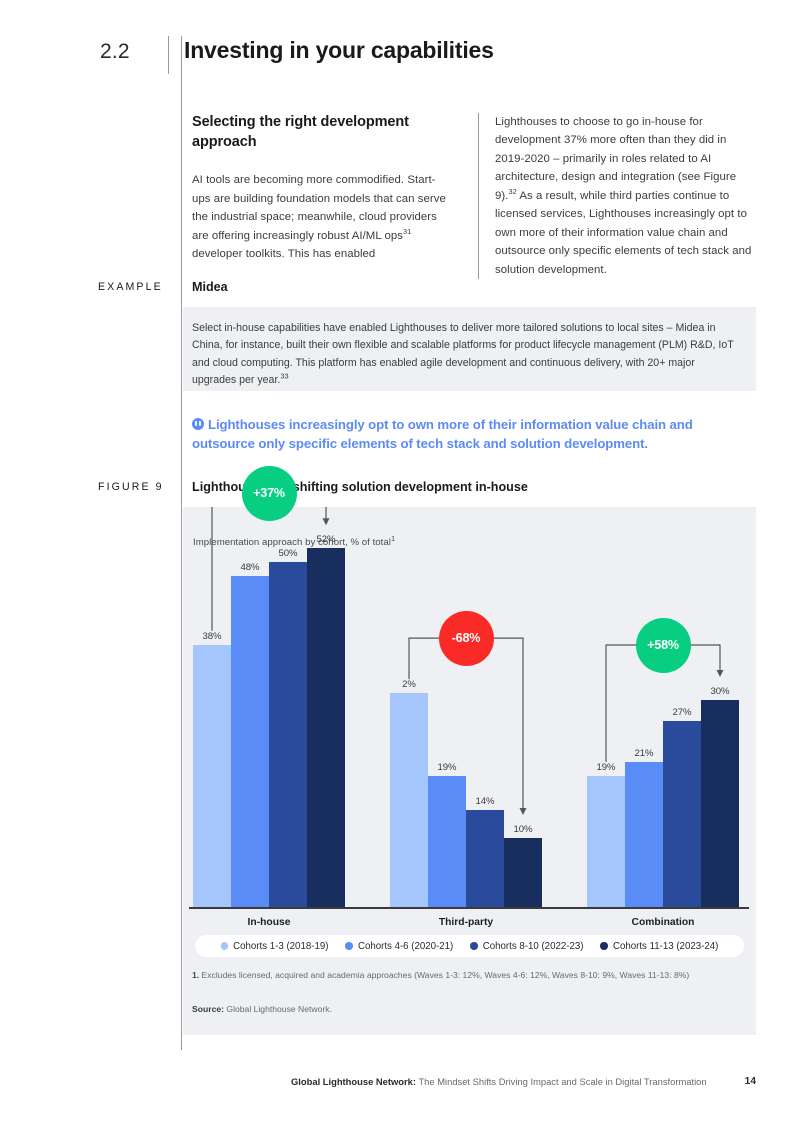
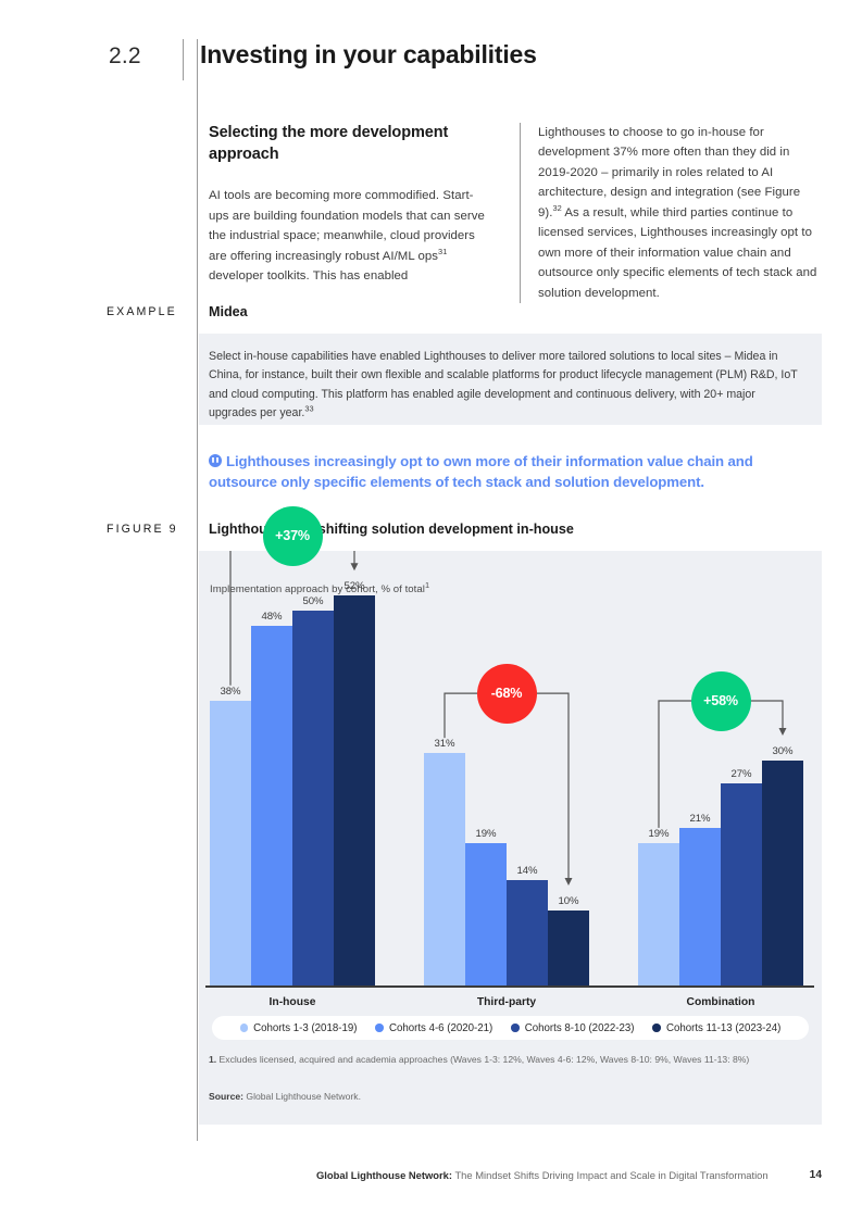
  2.2
  Investing in your capabilities
- Selecting the right development approach
+ Selecting the more development approach
  AI tools are becoming more commodified. Start-ups are building foundation models that can serve the industrial space; meanwhile, cloud providers are offering increasingly robust AI/ML ops31 developer toolkits. This has enabled
  Lighthouses to choose to go in-house for development 37% more often than they did in 2019-2020 – primarily in roles related to AI architecture, design and integration (see Figure 9).32 As a result, while third parties continue to licensed services, Lighthouses increasingly opt to own more of their information value chain and outsource only specific elements of tech stack and solution development.
  EXAMPLE
  Midea
  Select in-house capabilities have enabled Lighthouses to deliver more tailored solutions to local sites – Midea in China, for instance, built their own flexible and scalable platforms for product lifecycle management (PLM) R&D, IoT and cloud computing. This platform has enabled agile development and continuous delivery, with 20+ major upgrades per year.33
  Lighthouses increasingly opt to own more of their information value chain and outsource only specific elements of tech stack and solution development.
  FIGURE 9
  Lighthohifting solution development in-house
  Implementation approach by cohort, % of total1
  38%
  48%
  50%
  52%
  In-house
  +37%
- 2%
+ 31%
  19%
  14%
  10%
  Third-party
  -68%
  19%
  21%
  27%
  30%
  Combination
  +58%
  Cohorts 1-3 (2018-19)
  Cohorts 4-6 (2020-21)
  Cohorts 8-10 (2022-23)
  Cohorts 11-13 (2023-24)
  1. Excludes licensed, acquired and academia approaches (Waves 1-3: 12%, Waves 4-6: 12%, Waves 8-10: 9%, Waves 11-13: 8%)
  Source: Global Lighthouse Network.
  14
  Global Lighthouse Network: The Mindset Shifts Driving Impact and Scale in Digital Transformation
